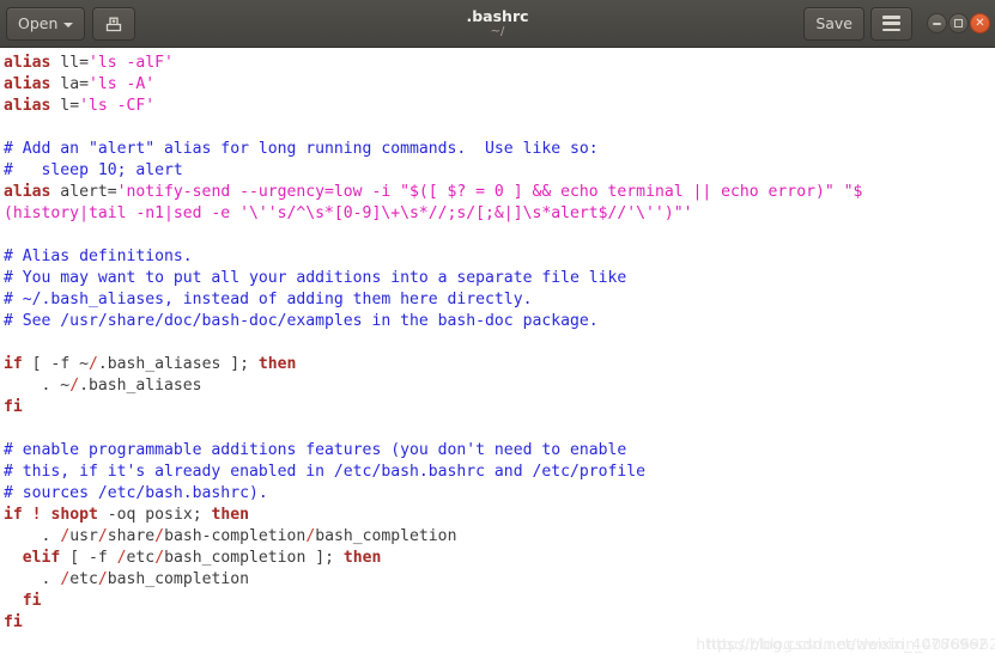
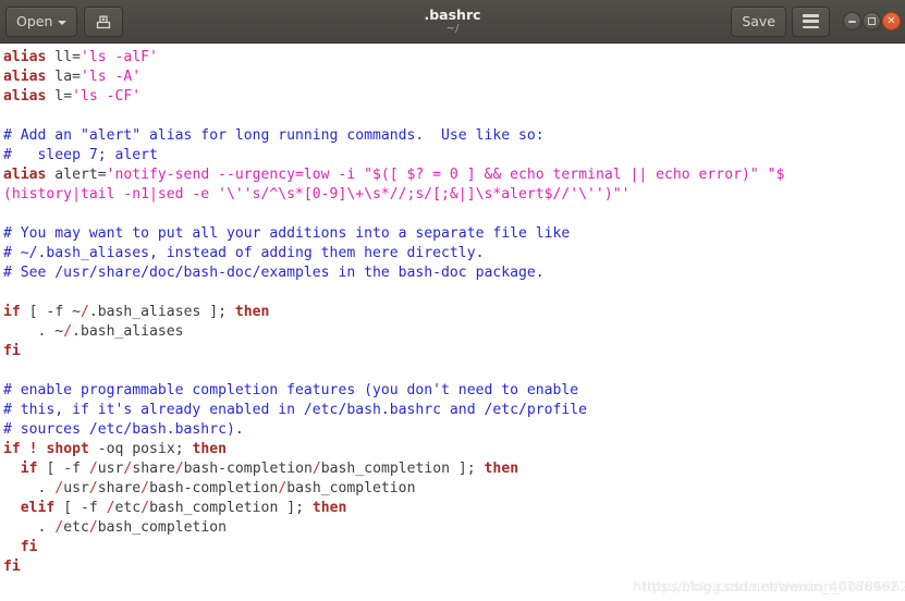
  Open
  .bashrc
  ~/
  Save
  ✕
  alias ll='ls -alF'
  alias la='ls -A'
  alias l='ls -CF'
  # Add an "alert" alias for long running commands. Use like so:
- # sleep 10; alert
+ # sleep 7; alert
  alias alert='notify-send --urgency=low -i "$([ $? = 0 ] && echo terminal || echo error)" "$
  (history|tail -n1|sed -e '\''s/^\s*[0-9]\+\s*//;s/[;&|]\s*alert$//'\'')"'
- # Alias definitions.
  # You may want to put all your additions into a separate file like
  # ~/.bash_aliases, instead of adding them here directly.
  # See /usr/share/doc/bash-doc/examples in the bash-doc package.
  if [ -f ~/.bash_aliases ]; then
  . ~/.bash_aliases
  fi
- # enable programmable additions features (you don't need to enable
+ # enable programmable completion features (you don't need to enable
  # this, if it's already enabled in /etc/bash.bashrc and /etc/profile
  # sources /etc/bash.bashrc).
  if ! shopt -oq posix; then
+ if [ -f /usr/share/bash-completion/bash_completion ]; then
  . /usr/share/bash-completion/bash_completion
  elif [ -f /etc/bash_completion ]; then
  . /etc/bash_completion
  fi
  fi
